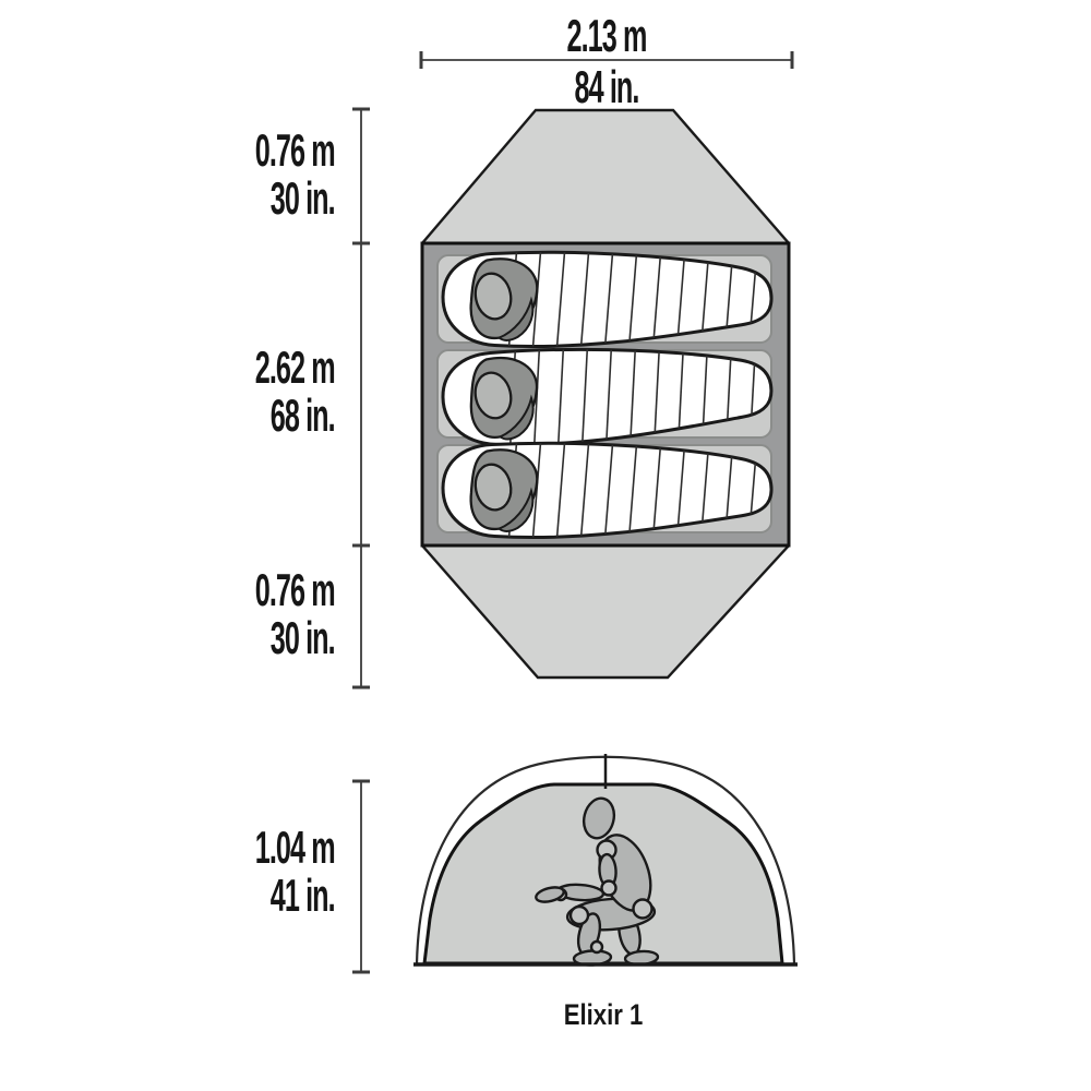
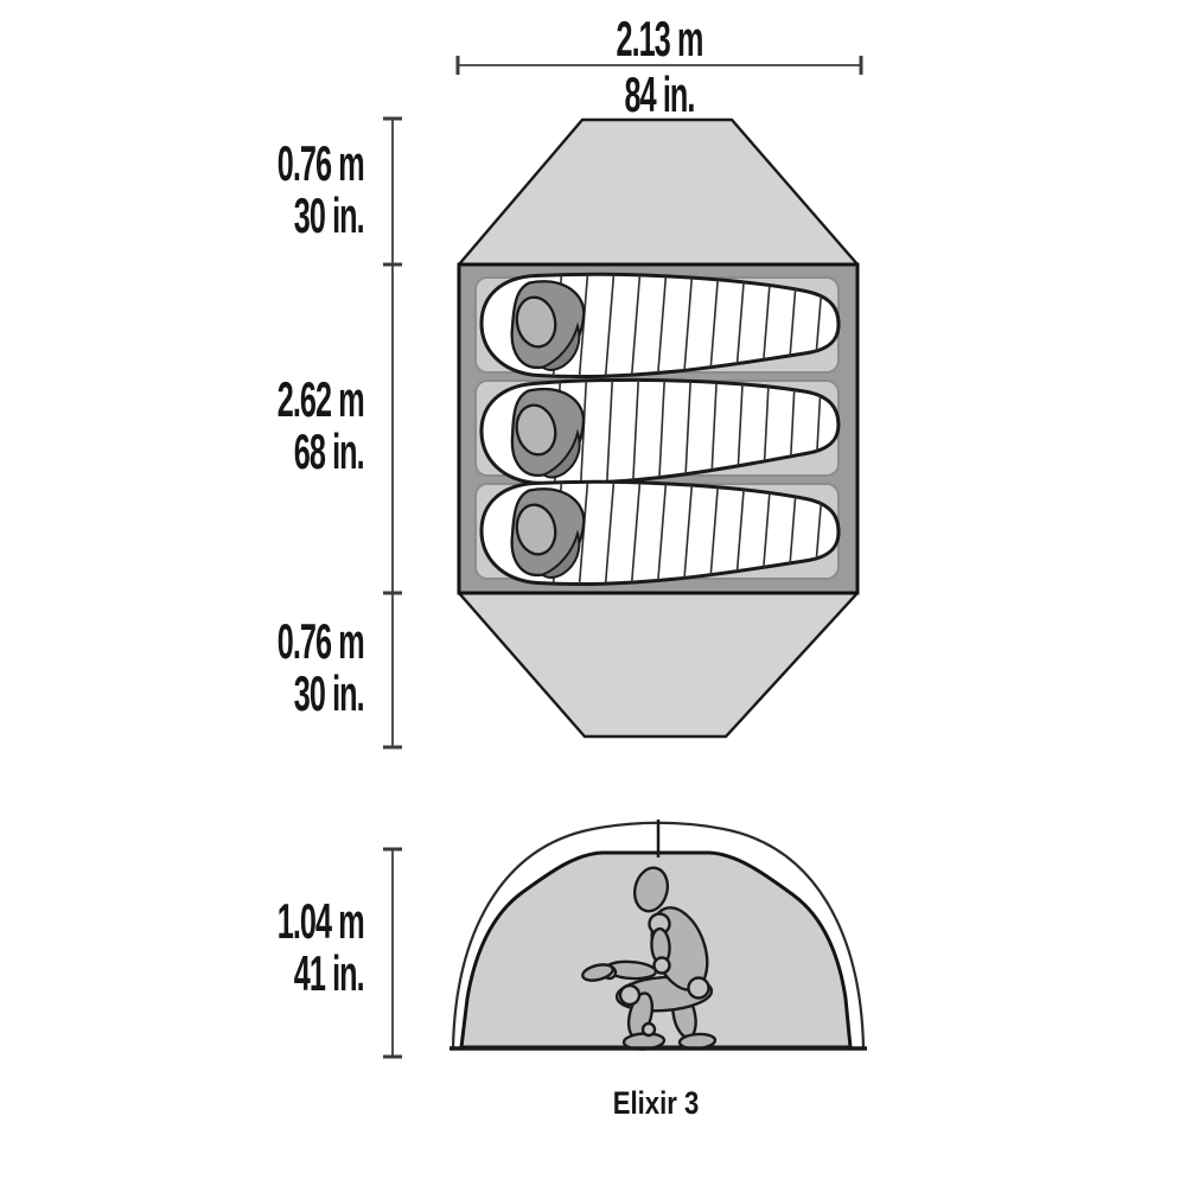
  2.13 m
  84 in.
  0.76 m
  30 in.
  2.62 m
  68 in.
  0.76 m
  30 in.
  1.04 m
  41 in.
- Elixir 1
+ Elixir 3
